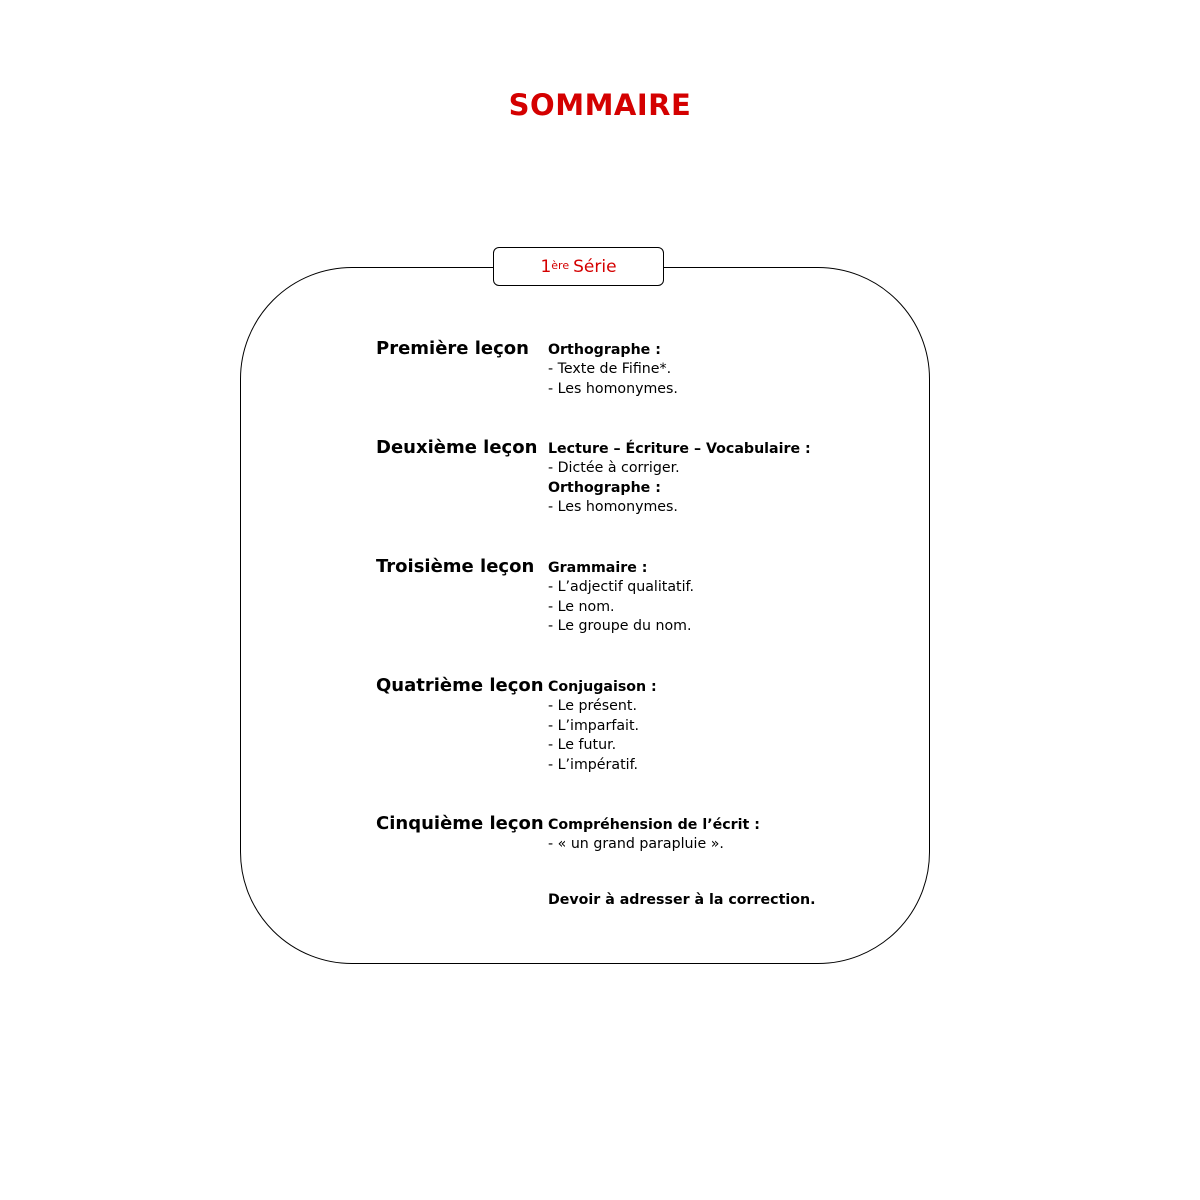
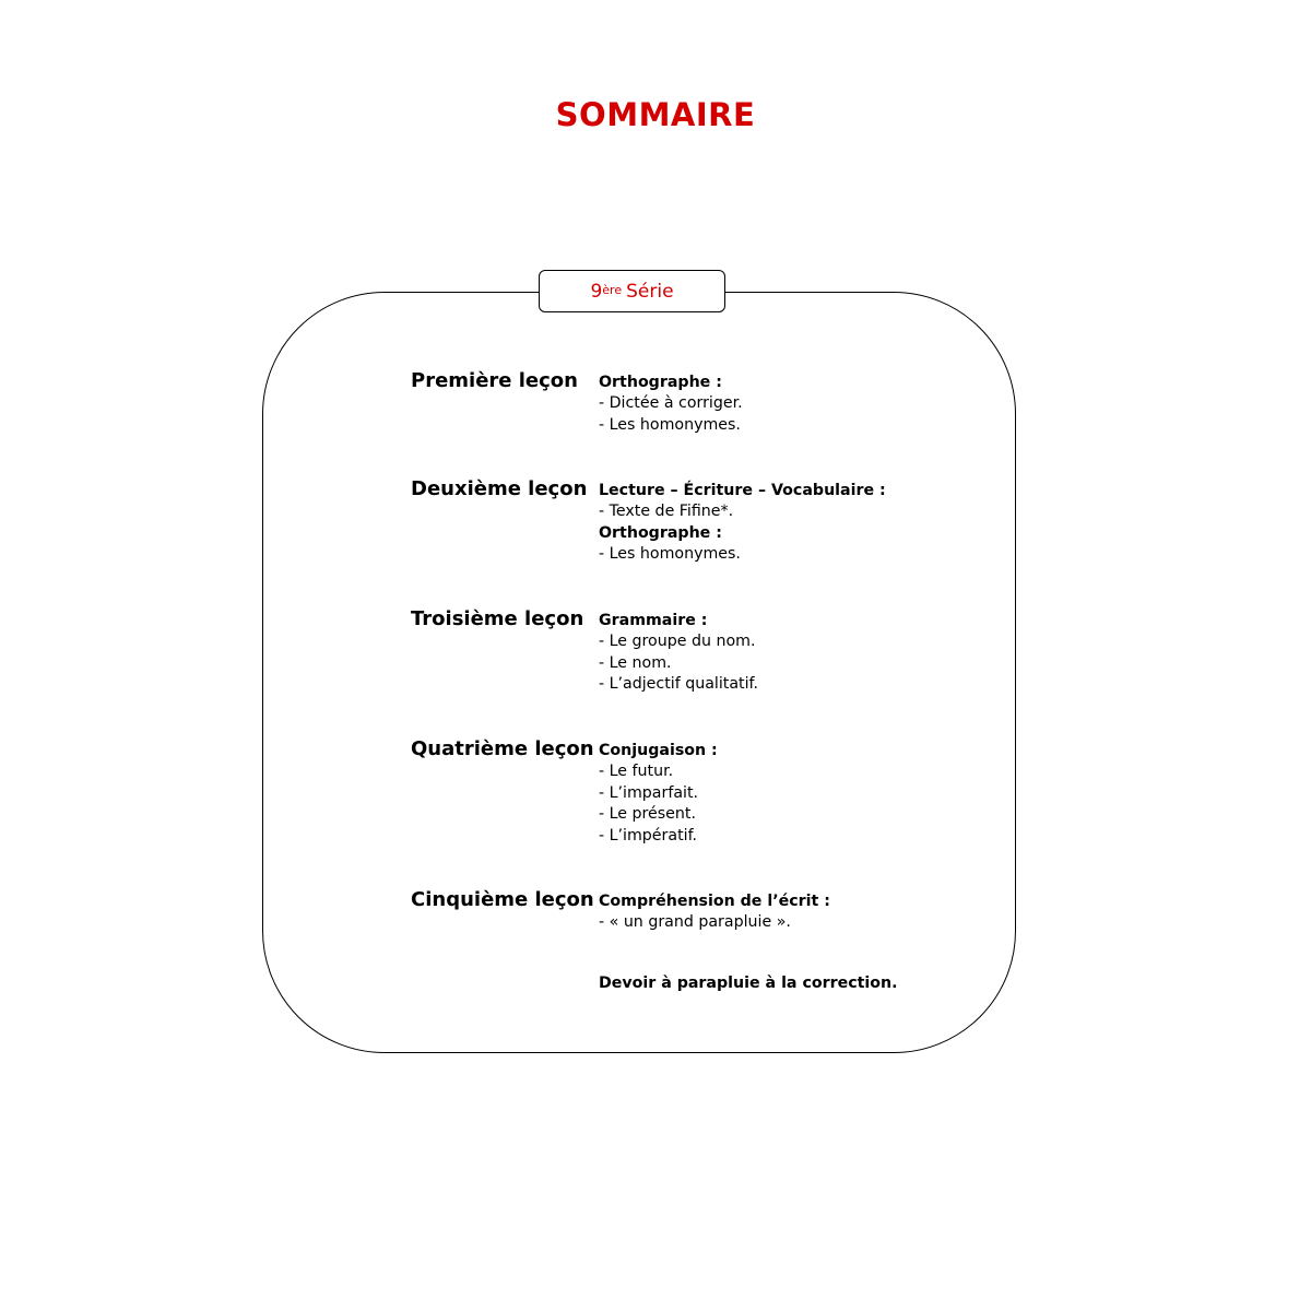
  SOMMAIRE
- 1
+ 9
  ère
  Série
  Première leçon
  Orthographe :
- - Texte de Fifine*.
+ - Dictée à corriger.
  - Les homonymes.
  Deuxième leçon
  Lecture – Écriture – Vocabulaire :
- - Dictée à corriger.
+ - Texte de Fifine*.
  Orthographe :
  - Les homonymes.
  Troisième leçon
  Grammaire :
- - L’adjectif qualitatif.
+ - Le groupe du nom.
  - Le nom.
- - Le groupe du nom.
+ - L’adjectif qualitatif.
  Quatrième leçon
  Conjugaison :
- - Le présent.
+ - Le futur.
  - L’imparfait.
- - Le futur.
+ - Le présent.
  - L’impératif.
  Cinquième leçon
  Compréhension de l’écrit :
  - « un grand parapluie ».
- Devoir à adresser à la correction.
+ Devoir à parapluie à la correction.
